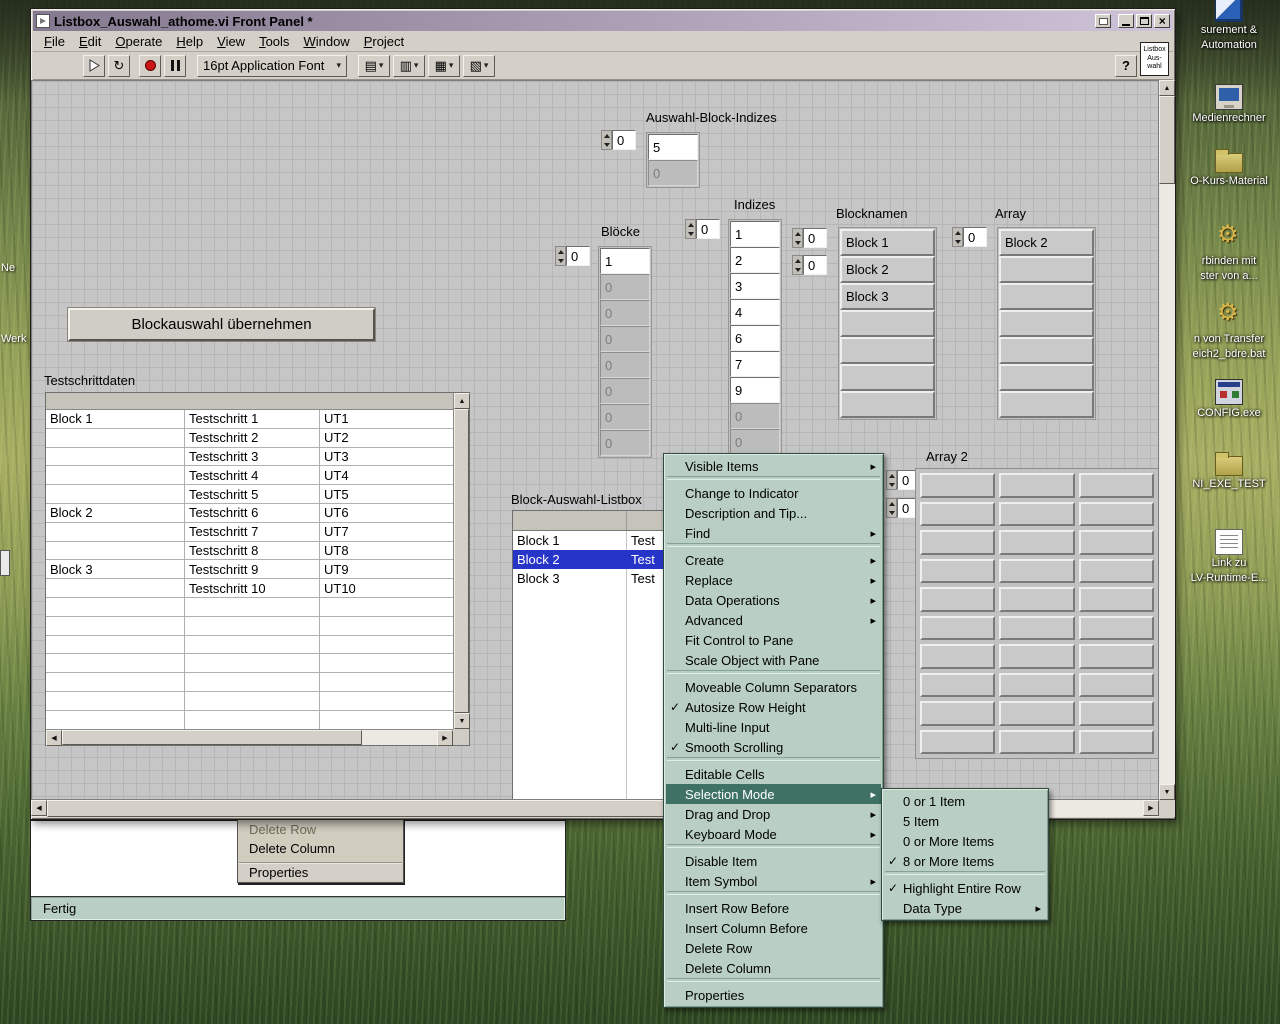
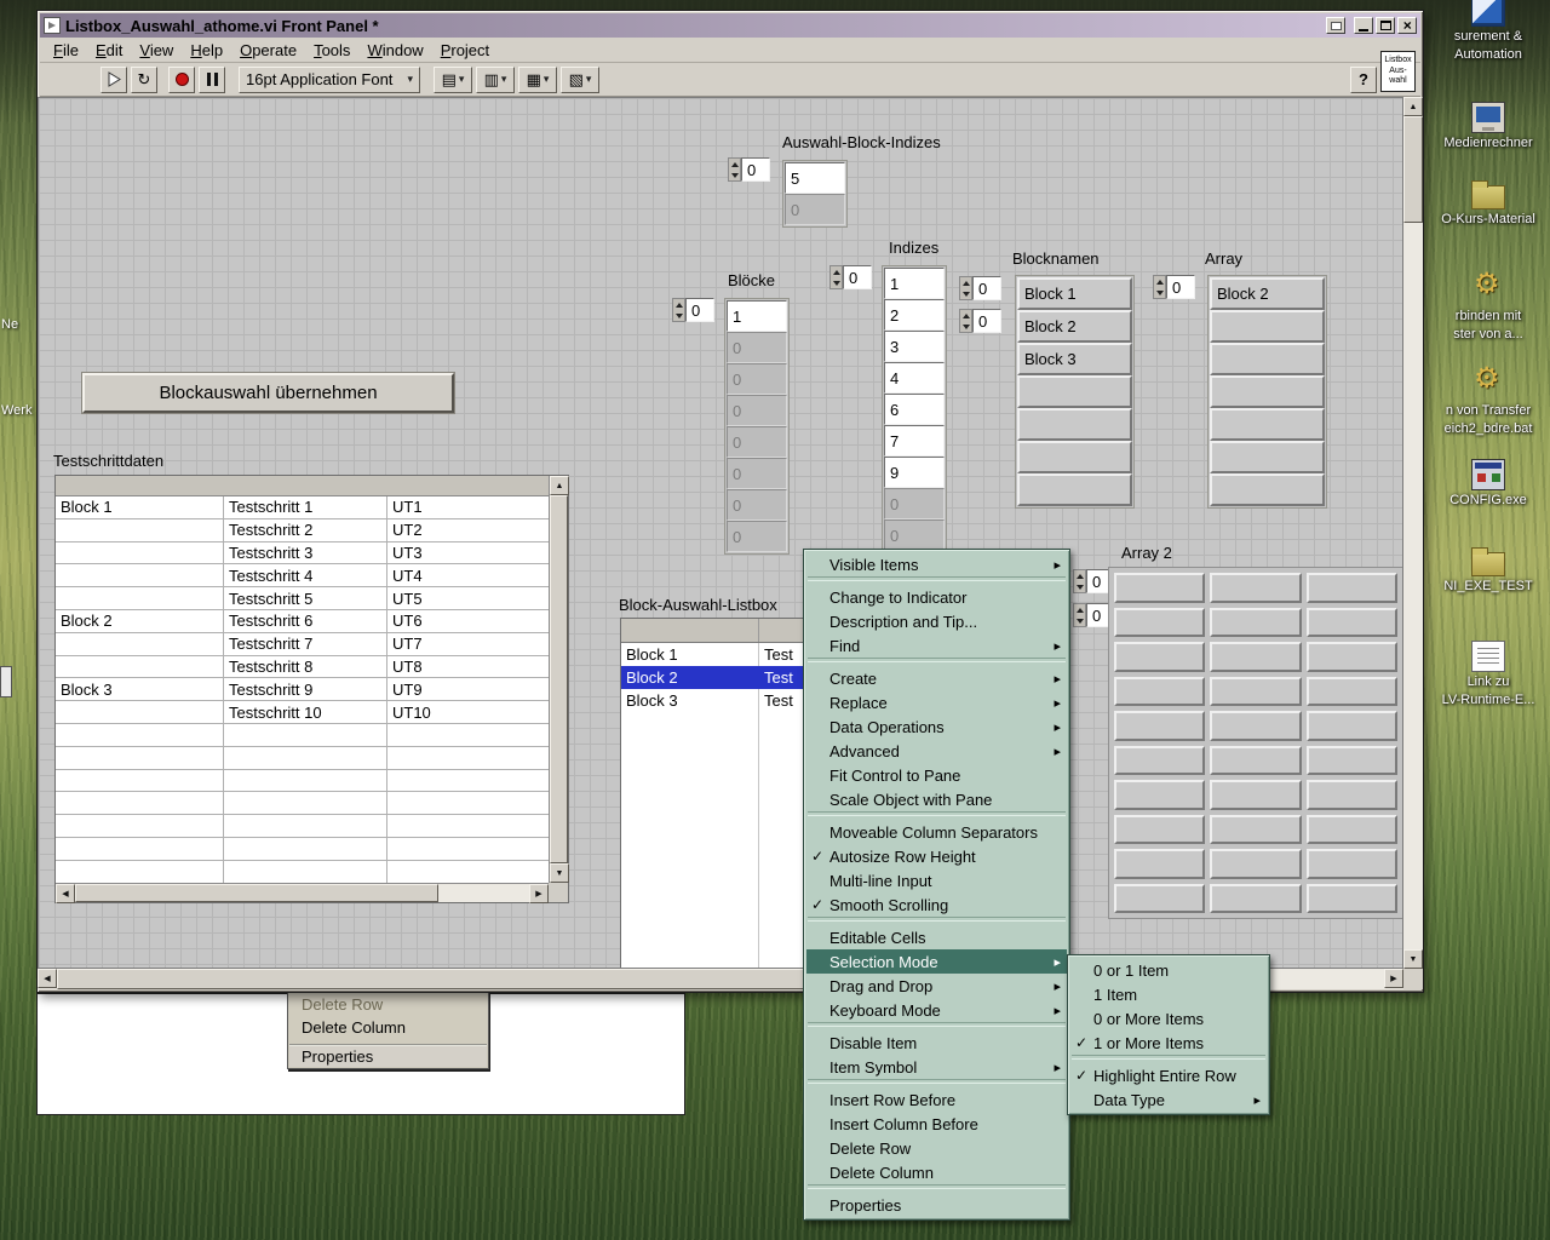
  surement &
  Automation
  Medienrechner
  O-Kurs-Material
  rbinden mit
  ster von a...
  n von Transfer
  eich2_bdre.bat
  CONFIG.exe
  NI_EXE_TEST
  Link zu
  LV-Runtime-E...
  Ne
  Werk
  Listbox_Auswahl_athome.vi Front Panel *
  ×
  File
  Edit
- Operate
+ View
  Help
- View
+ Operate
  Tools
  Window
  Project
  ↻
  16pt Application Font
  ▾
  ▤
  ▾
  ▥
  ▾
  ▦
  ▾
  ▧
  ▾
  ?
  Auswahl-Block-Indizes
  0
  5
  0
  Blöcke
  0
  1
  0
  0
  0
  0
  0
  0
  0
  Indizes
  0
  1
  2
  3
  4
  6
  7
  9
  0
  0
  Blocknamen
  0
  0
  Block 1
  Block 2
  Block 3
  Array
  0
  Block 2
  Blockauswahl übernehmen
  Testschrittdaten
  Block 1
  Testschritt 1
  UT1
  Testschritt 2
  UT2
  Testschritt 3
  UT3
  Testschritt 4
  UT4
  Testschritt 5
  UT5
  Block 2
  Testschritt 6
  UT6
  Testschritt 7
  UT7
  Testschritt 8
  UT8
  Block 3
  Testschritt 9
  UT9
  Testschritt 10
  UT10
  Block-Auswahl-Listbox
  Block 1
  Test
  Block 2
  Test
  Block 3
  Test
  Array 2
  0
  0
  Delete Row
  Delete Column
  Properties
- Fertig
  Visible Items
  ▸
  Change to Indicator
  Description and Tip...
  Find
  ▸
  Create
  ▸
  Replace
  ▸
  Data Operations
  ▸
  Advanced
  ▸
  Fit Control to Pane
  Scale Object with Pane
  Moveable Column Separators
  ✓
  Autosize Row Height
  Multi-line Input
  ✓
  Smooth Scrolling
  Editable Cells
  Selection Mode
  ▸
  Drag and Drop
  ▸
  Keyboard Mode
  ▸
  Disable Item
  Item Symbol
  ▸
  Insert Row Before
  Insert Column Before
  Delete Row
  Delete Column
  Properties
  0 or 1 Item
- 5 Item
+ 1 Item
  0 or More Items
  ✓
- 8 or More Items
+ 1 or More Items
  ✓
  Highlight Entire Row
  Data Type
  ▸
